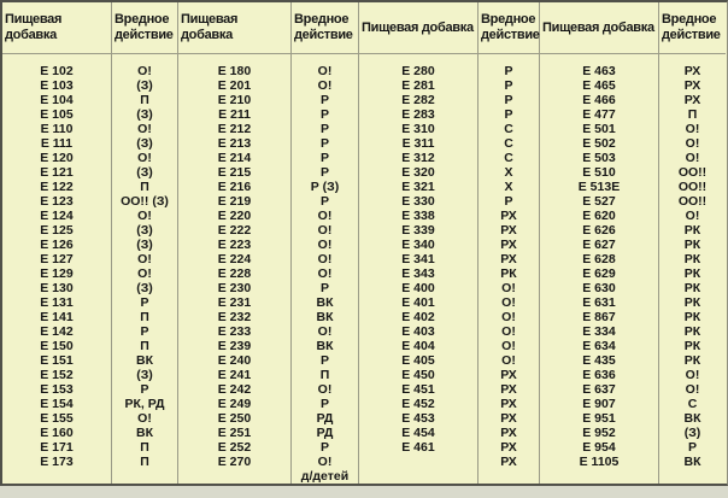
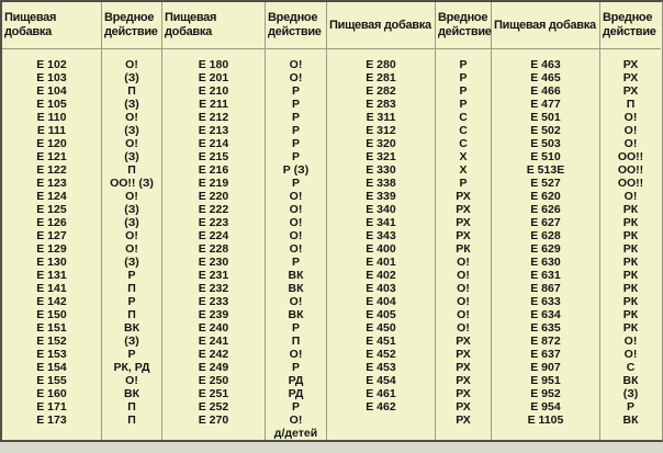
  Пищевая добавка
  E 102
  E 103
  E 104
  E 105
  E 110
  E 111
  E 120
  E 121
  E 122
  E 123
  E 124
  E 125
  E 126
  E 127
  E 129
  E 130
  E 131
  E 141
  E 142
  E 150
  E 151
  E 152
  E 153
  E 154
  E 155
  E 160
  E 171
  E 173
  Вредное действие
  О!
  (З)
  П
  (З)
  О!
  (З)
  О!
  (З)
  П
  ОО!! (З)
  О!
  (З)
  (З)
  О!
  О!
  (З)
  Р
  П
  Р
  П
  ВК
  (З)
  Р
  РК, РД
  О!
  ВК
  П
  П
  Пищевая добавка
  E 180
  E 201
  E 210
  E 211
  E 212
  E 213
  E 214
  E 215
  E 216
  E 219
  E 220
  E 222
  E 223
  E 224
  E 228
  E 230
  E 231
  E 232
  E 233
  E 239
  E 240
  E 241
  E 242
  E 249
  E 250
  E 251
  E 252
  E 270
  Вредное действие
  О!
  О!
  Р
  Р
  Р
  Р
  Р
  Р
  Р (З)
  Р
  О!
  О!
  О!
  О!
  О!
  Р
  ВК
  ВК
  О!
  ВК
  Р
  П
  О!
  Р
  РД
  РД
  Р
  О!
  д/детей
  Пищевая добавка
  E 280
  E 281
  E 282
  E 283
- E 310
  E 311
  E 312
  E 320
  E 321
  E 330
  E 338
  E 339
  E 340
  E 341
  E 343
  E 400
  E 401
  E 402
  E 403
  E 404
  E 405
  E 450
  E 451
  E 452
  E 453
  E 454
  E 461
+ E 462
  Вредное действие
  Р
  Р
  Р
  Р
  С
  С
  С
  Х
  Х
  Р
  РХ
  РХ
  РХ
  РХ
  РК
  О!
  О!
  О!
  О!
  О!
  О!
  РХ
  РХ
  РХ
  РХ
  РХ
  РХ
  РХ
  Пищевая добавка
  E 463
  E 465
  E 466
  E 477
  E 501
  E 502
  E 503
  E 510
  E 513E
  E 527
  E 620
  E 626
  E 627
  E 628
  E 629
  E 630
  E 631
  E 867
- E 334
+ E 633
  E 634
- E 435
+ E 635
- E 636
+ E 872
  E 637
  E 907
  E 951
  E 952
  E 954
  E 1105
  Вредное действие
  РХ
  РХ
  РХ
  П
  О!
  О!
  О!
  ОО!!
  ОО!!
  ОО!!
  О!
  РК
  РК
  РК
  РК
  РК
  РК
  РК
  РК
  РК
  РК
  О!
  О!
  С
  ВК
  (З)
  Р
  ВК
